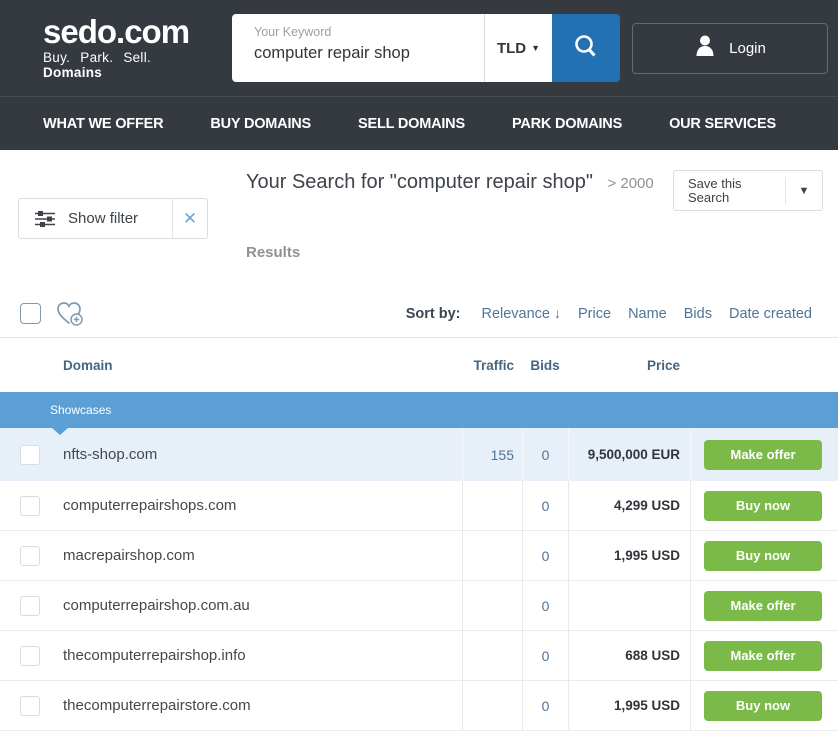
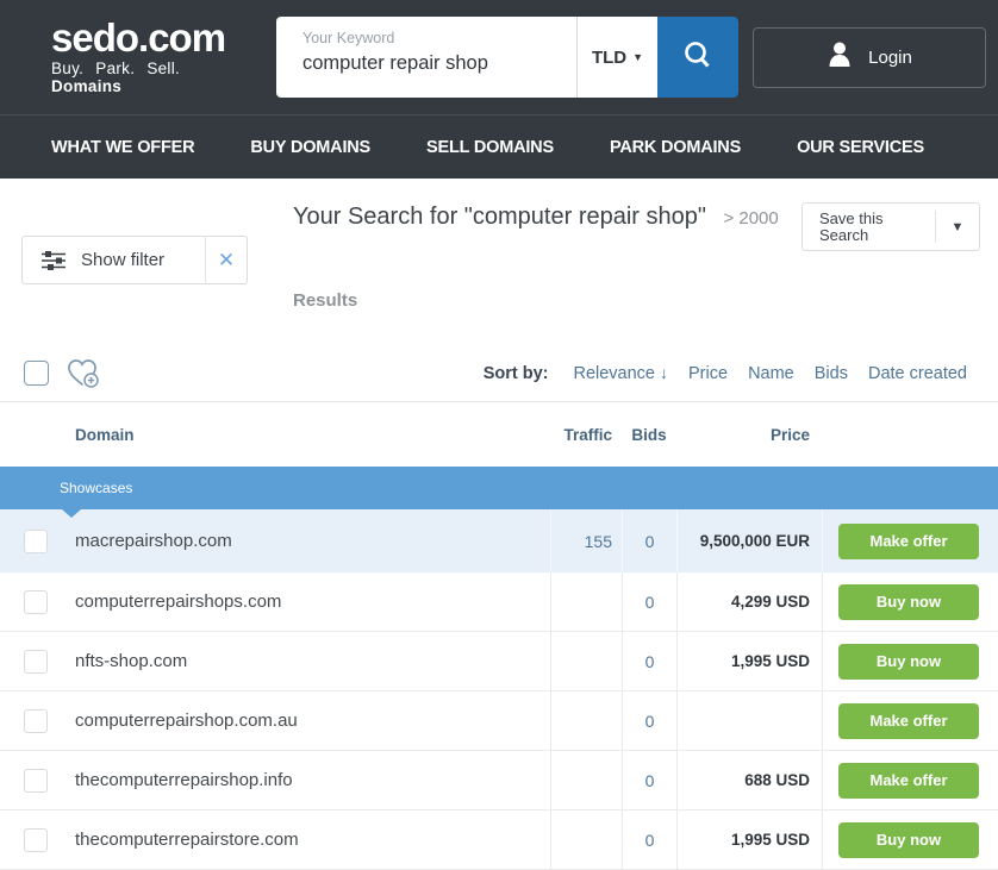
  sedo.com
  Buy. Park. Sell. Domains
  Your Keyword
  computer repair shop
  TLD
  ▼
  Login
  WHAT WE OFFER
  BUY DOMAINS
  SELL DOMAINS
  PARK DOMAINS
  OUR SERVICES
  Show filter
  ✕
  Your Search for "computer repair shop" > 2000
  Results
  Save this
  Search
  ▼
  Sort by:
  Relevance ↓
  Price
  Name
  Bids
  Date created
  Domain
  Traffic
  Bids
  Price
  Showcases
- nfts-shop.com
+ macrepairshop.com
  155
  0
  9,500,000 EUR
  Make offer
  computerrepairshops.com
  0
  4,299 USD
  Buy now
- macrepairshop.com
+ nfts-shop.com
  0
  1,995 USD
  Buy now
  computerrepairshop.com.au
  0
  Make offer
  thecomputerrepairshop.info
  0
  688 USD
  Make offer
  thecomputerrepairstore.com
  0
  1,995 USD
  Buy now
